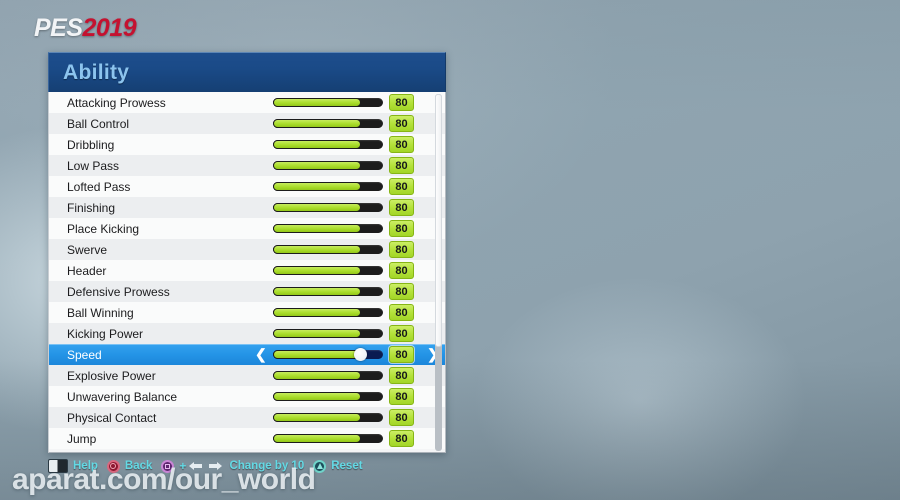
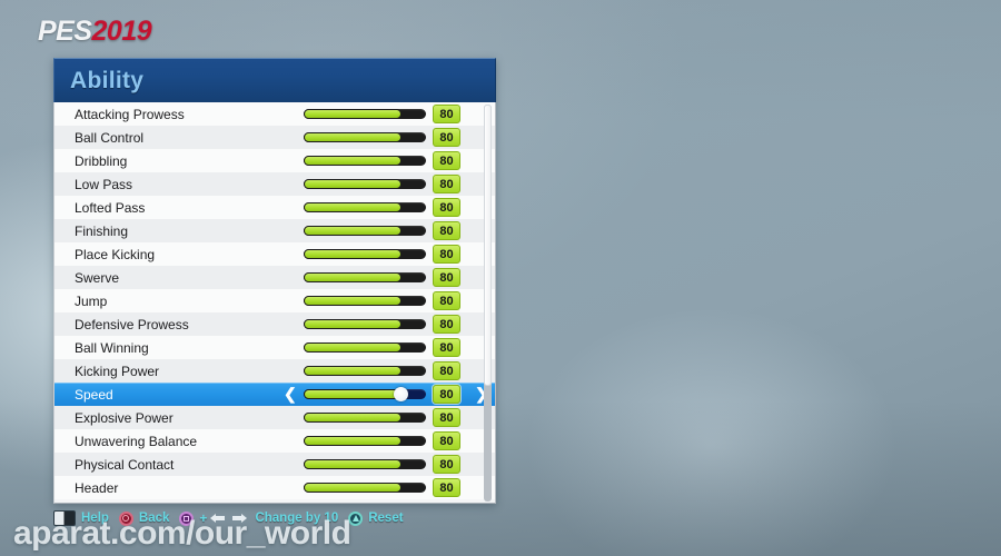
  PES2019
  Ability
  Attacking Prowess
  80
  Ball Control
  80
  Dribbling
  80
  Low Pass
  80
  Lofted Pass
  80
  Finishing
  80
  Place Kicking
  80
  Swerve
  80
- Header
+ Jump
  80
  Defensive Prowess
  80
  Ball Winning
  80
  Kicking Power
  80
  Speed
  ❮
  ❯
  80
  Explosive Power
  80
  Unwavering Balance
  80
  Physical Contact
  80
- Jump
+ Header
  80
  Help
  Back
  +
  Change by 10
  Reset
  aparat.com/our_world
